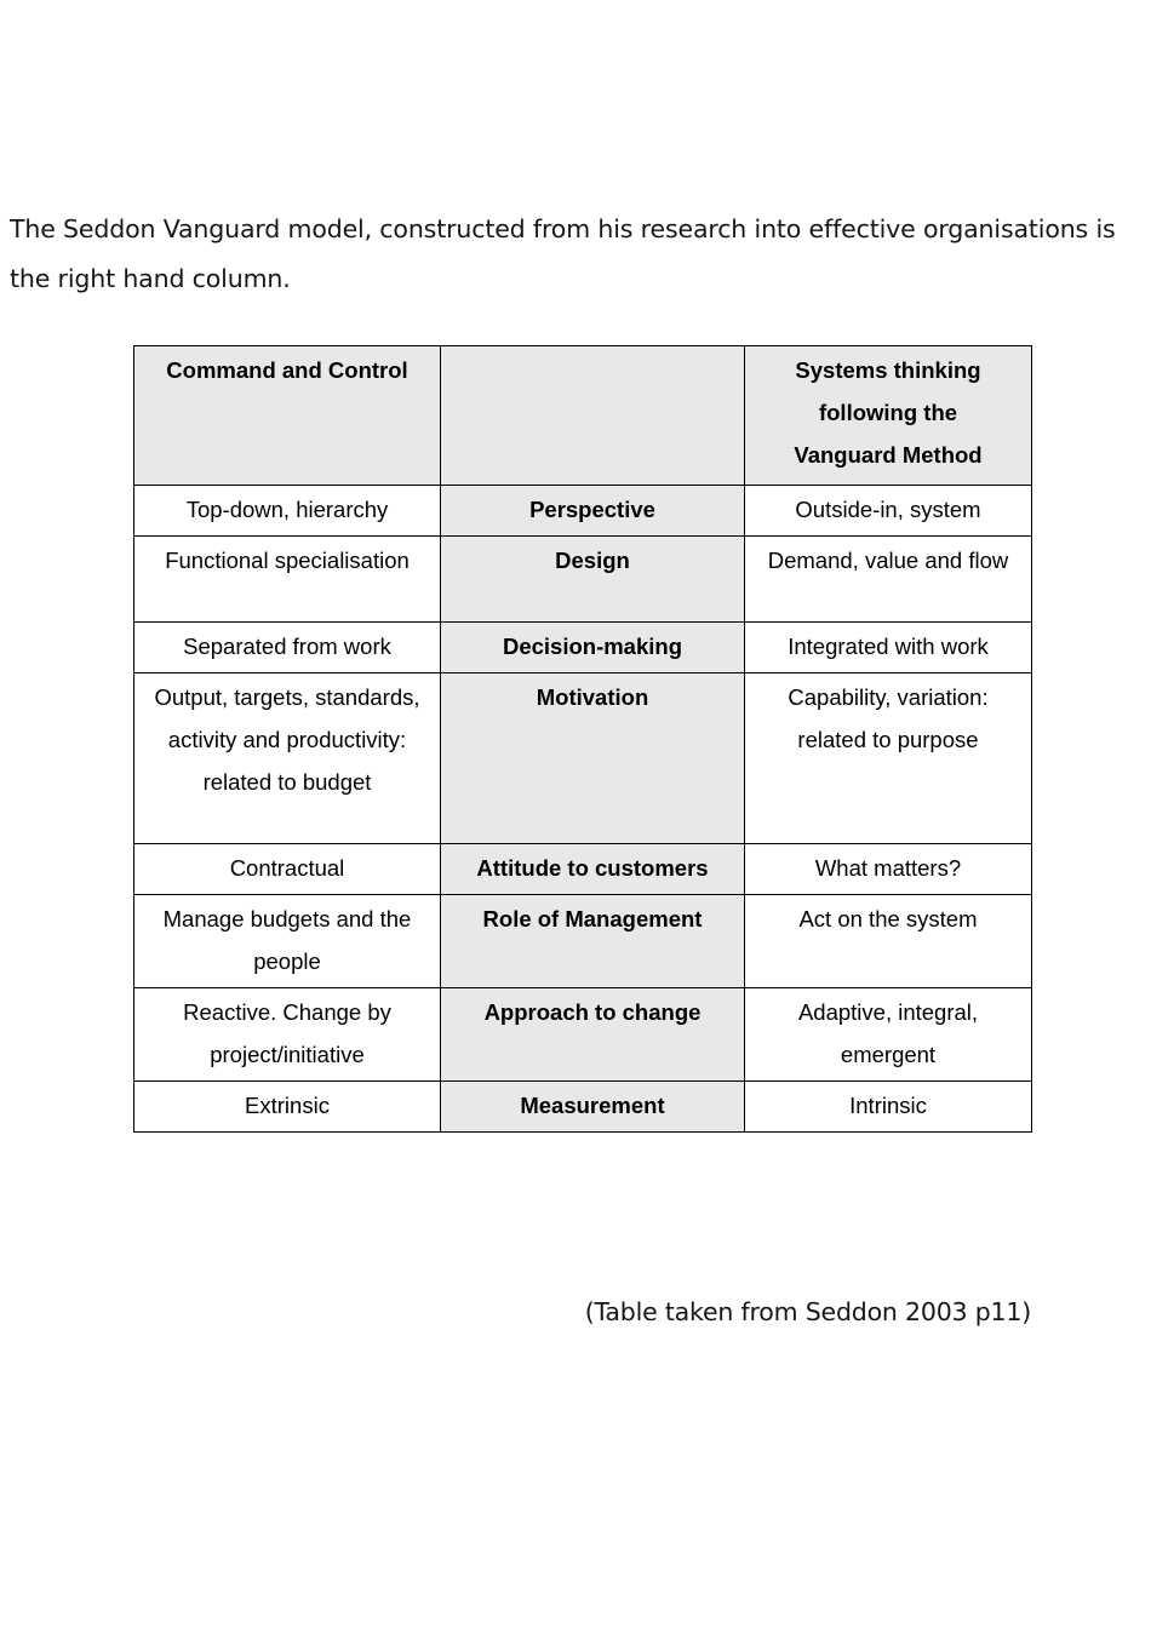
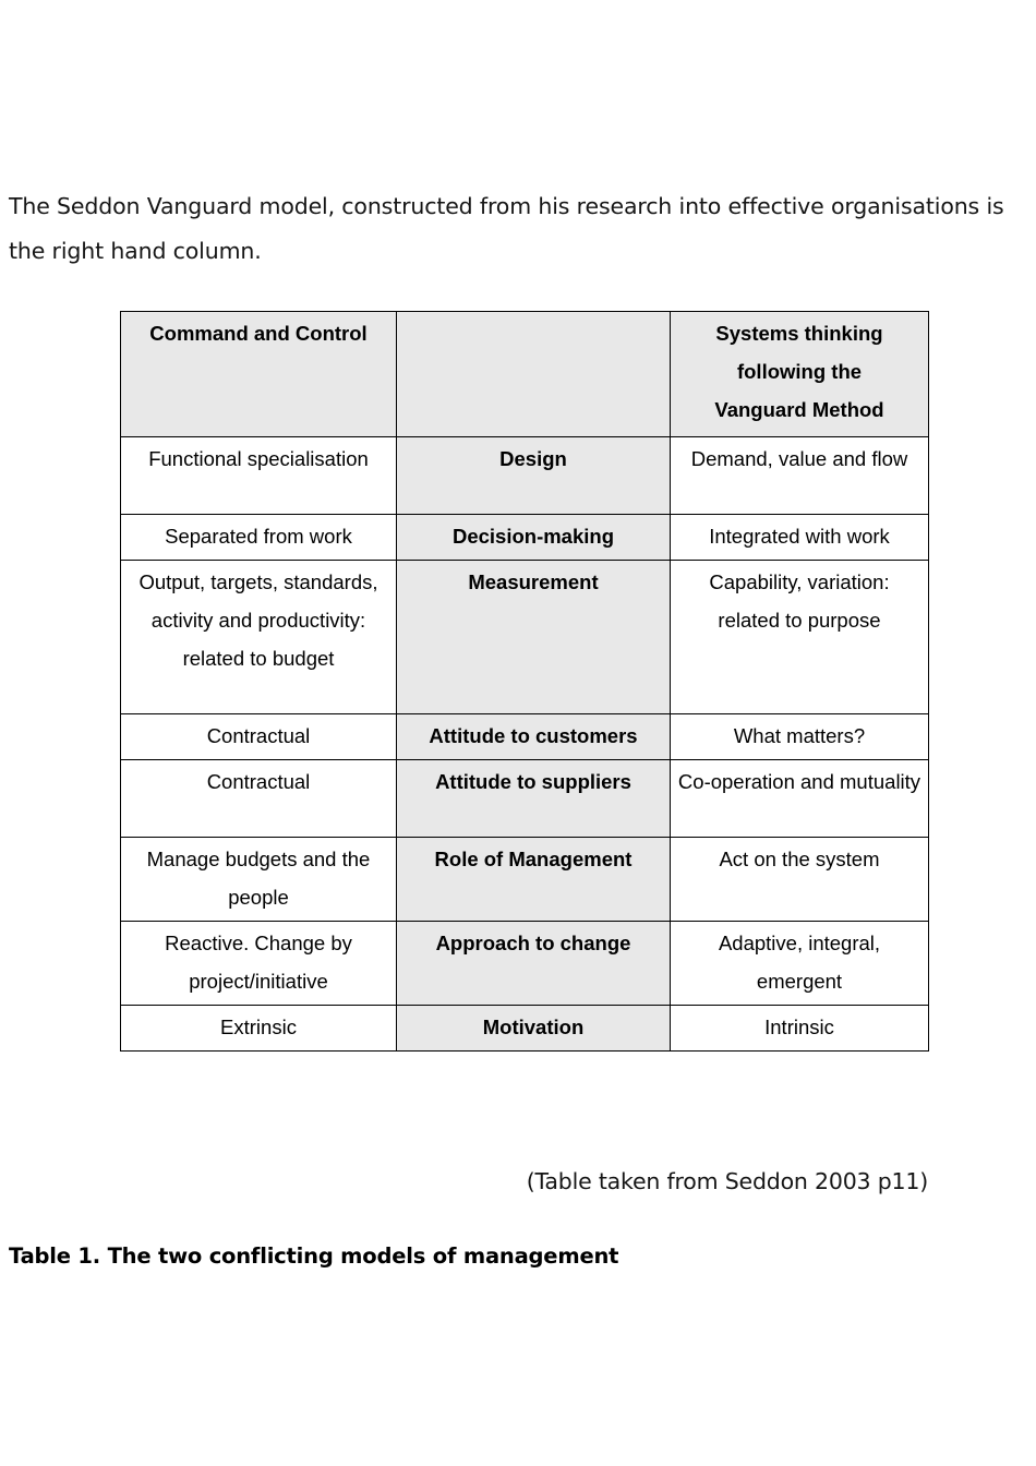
  The Seddon Vanguard model, constructed from his research into effective organisations is the right hand column.
  Command and Control		Systems thinking following the Vanguard Method
- Top-down, hierarchy	Perspective	Outside-in, system
  Functional specialisation	Design	Demand, value and flow
  Separated from work	Decision-making	Integrated with work
- Output, targets, standards, activity and productivity: related to budget	Motivation	Capability, variation: related to purpose
+ Output, targets, standards, activity and productivity: related to budget	Measurement	Capability, variation: related to purpose
  Contractual	Attitude to customers	What matters?
+ Contractual	Attitude to suppliers	Co-operation and mutuality
  Manage budgets and the people	Role of Management	Act on the system
  Reactive. Change by project/initiative	Approach to change	Adaptive, integral, emergent
- Extrinsic	Measurement	Intrinsic
+ Extrinsic	Motivation	Intrinsic
  (Table taken from Seddon 2003 p11)
+ Table 1. The two conflicting models of management
